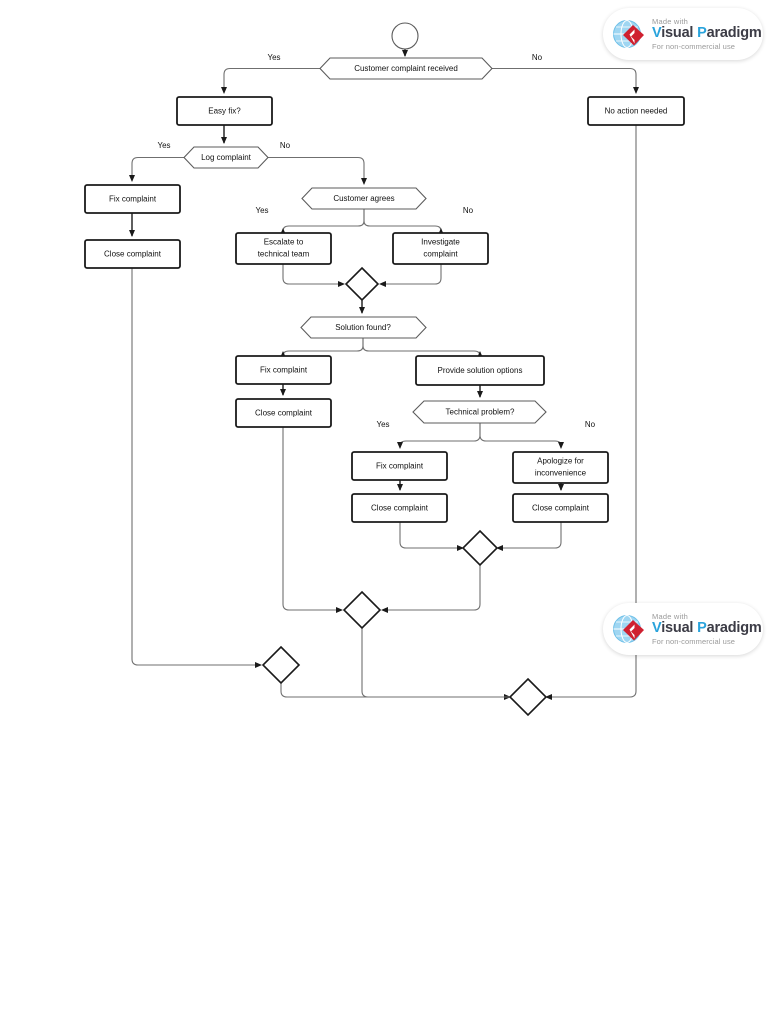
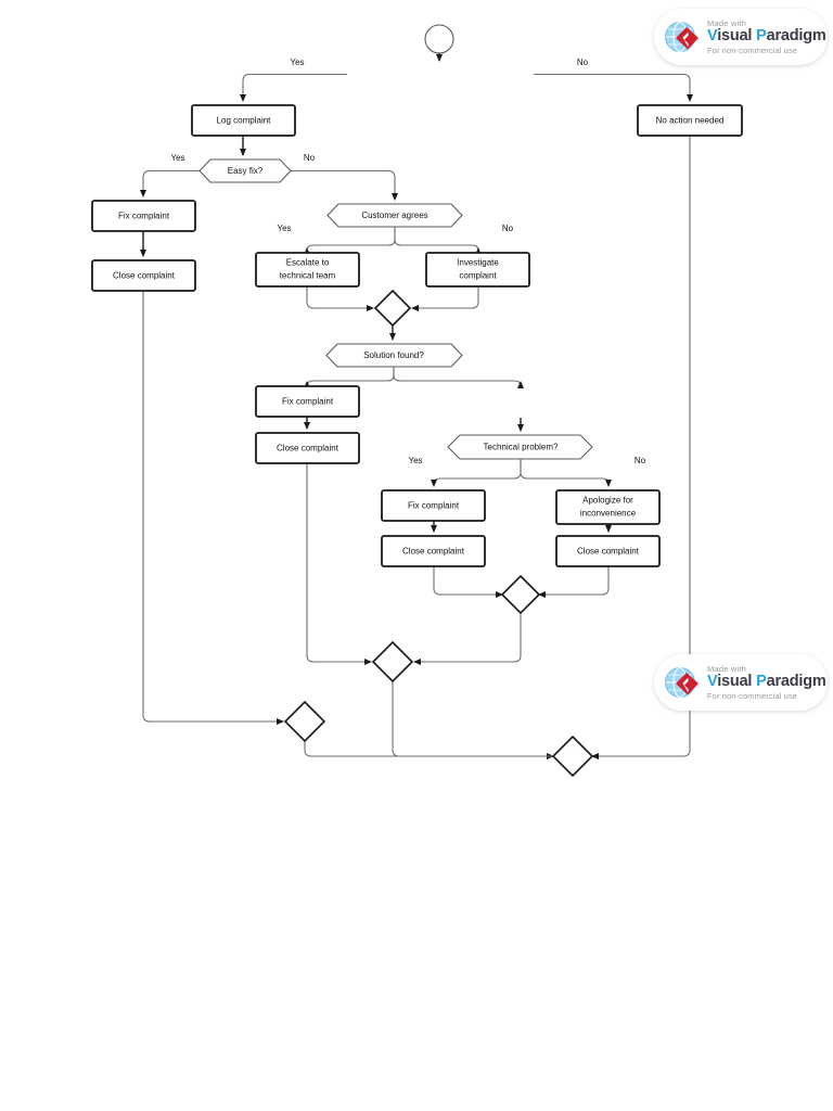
- Customer complaint received
- Easy fix?
+ Log complaint
  No action needed
- Log complaint
+ Easy fix?
  Fix complaint
  Close complaint
  Customer agrees
  Escalate to
  technical team
  Investigate
  complaint
  Solution found?
  Fix complaint
  Close complaint
- Provide solution options
  Technical problem?
  Fix complaint
  Close complaint
  Apologize for
  inconvenience
  Close complaint
  Yes
  No
  Yes
  No
  Yes
  No
  Yes
  No
  Made with
  Visual Paradigm
  For non-commercial use
  Made with
  Visual Paradigm
  For non-commercial use
